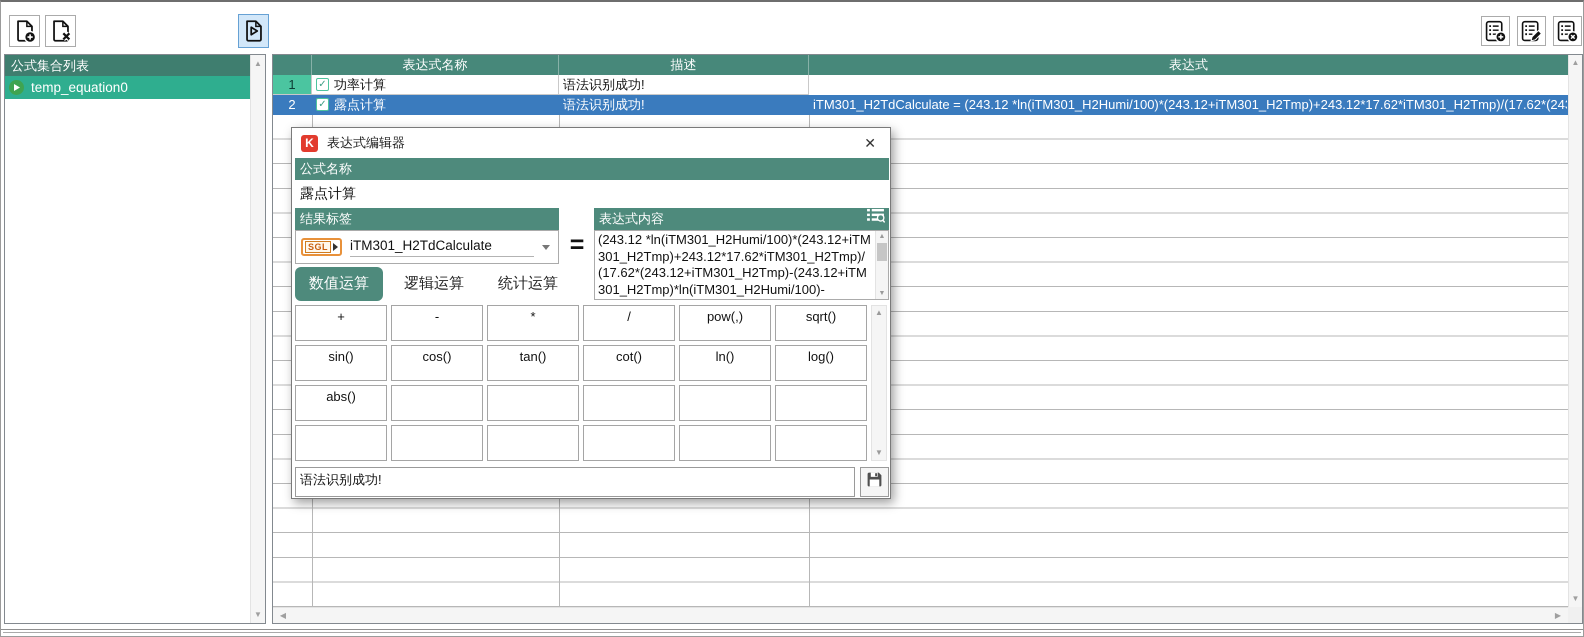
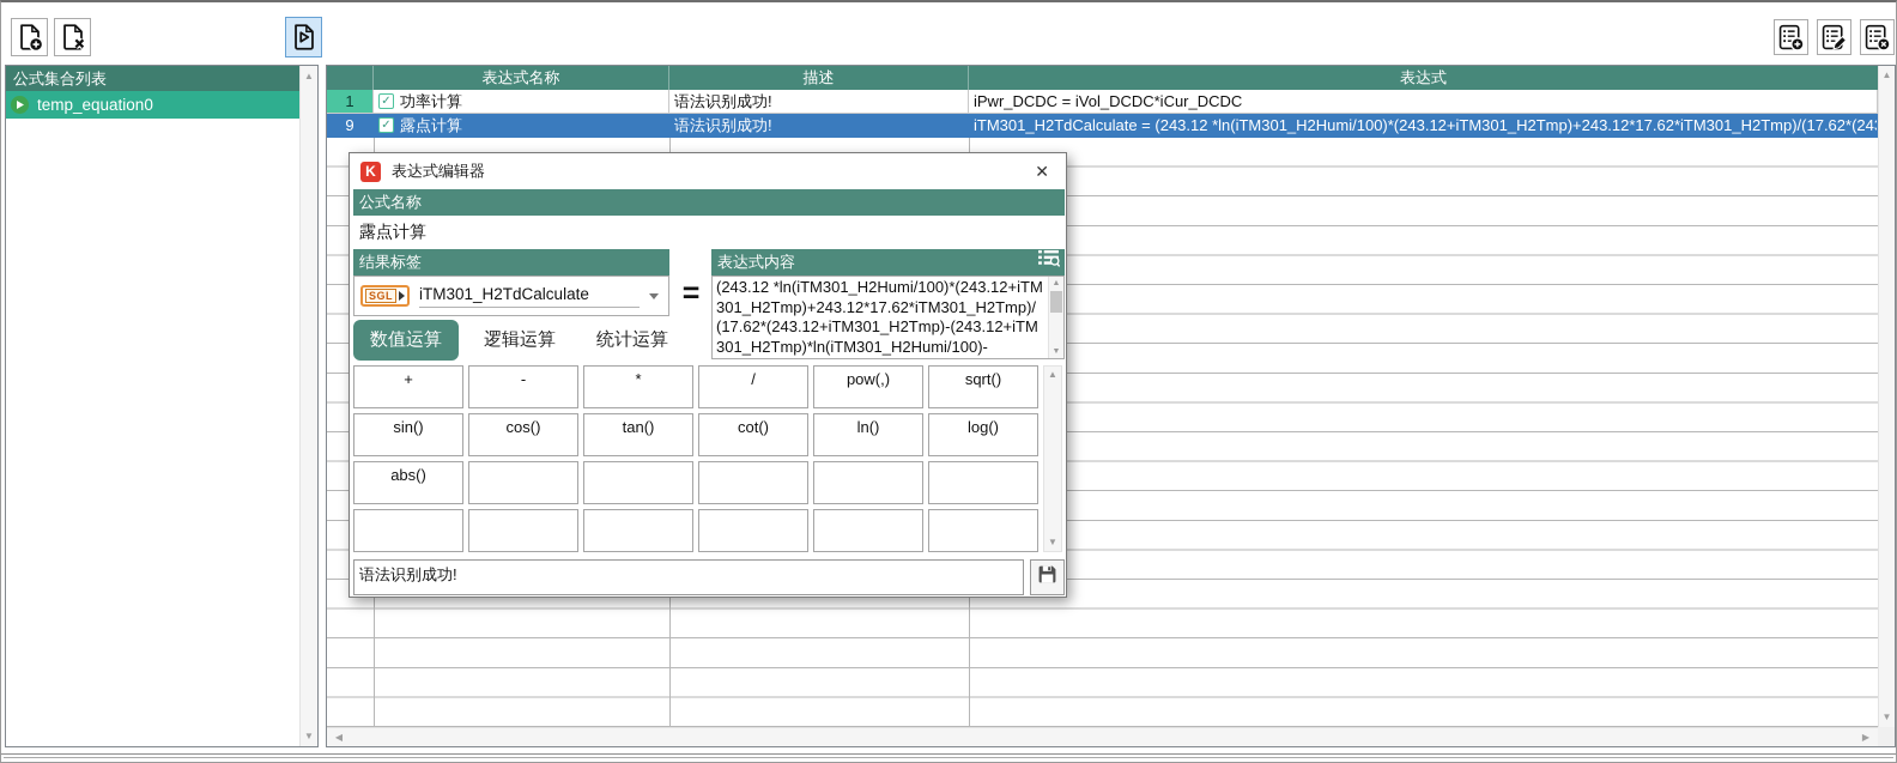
  公式集合列表
  temp_equation0
  ▲
  ▼
  表达式名称
  描述
  表达式
  1
  ✓
  功率计算
  语法识别成功!
+ iPwr_DCDC = iVol_DCDC*iCur_DCDC
- 2
+ 9
  ✓
  露点计算
  语法识别成功!
  iTM301_H2TdCalculate = (243.12 *ln(iTM301_H2Humi/100)*(243.12+iTM301_H2Tmp)+243.12*17.62*iTM301_H2Tmp)/(17.62*(24
  ▲
  ▼
  ◀
  ▶
  K
  表达式编辑器
  ✕
  公式名称
  露点计算
  结果标签
  SGL
  iTM301_H2TdCalculate
  =
  表达式内容
  (243.12 *ln(iTM301_H2Humi/100)*(243.12+iTM301_H2Tmp)+243.12*17.62*iTM301_H2Tmp)/(17.62*(243.12+iTM301_H2Tmp)-(243.12+iTM301_H2Tmp)*ln(iTM301_H2Humi/100)-
  数值运算
  逻辑运算
  统计运算
  +
  -
  *
  /
  pow(,)
  sqrt()
  sin()
  cos()
  tan()
  cot()
  ln()
  log()
  abs()
  ▲
  ▼
  语法识别成功!
